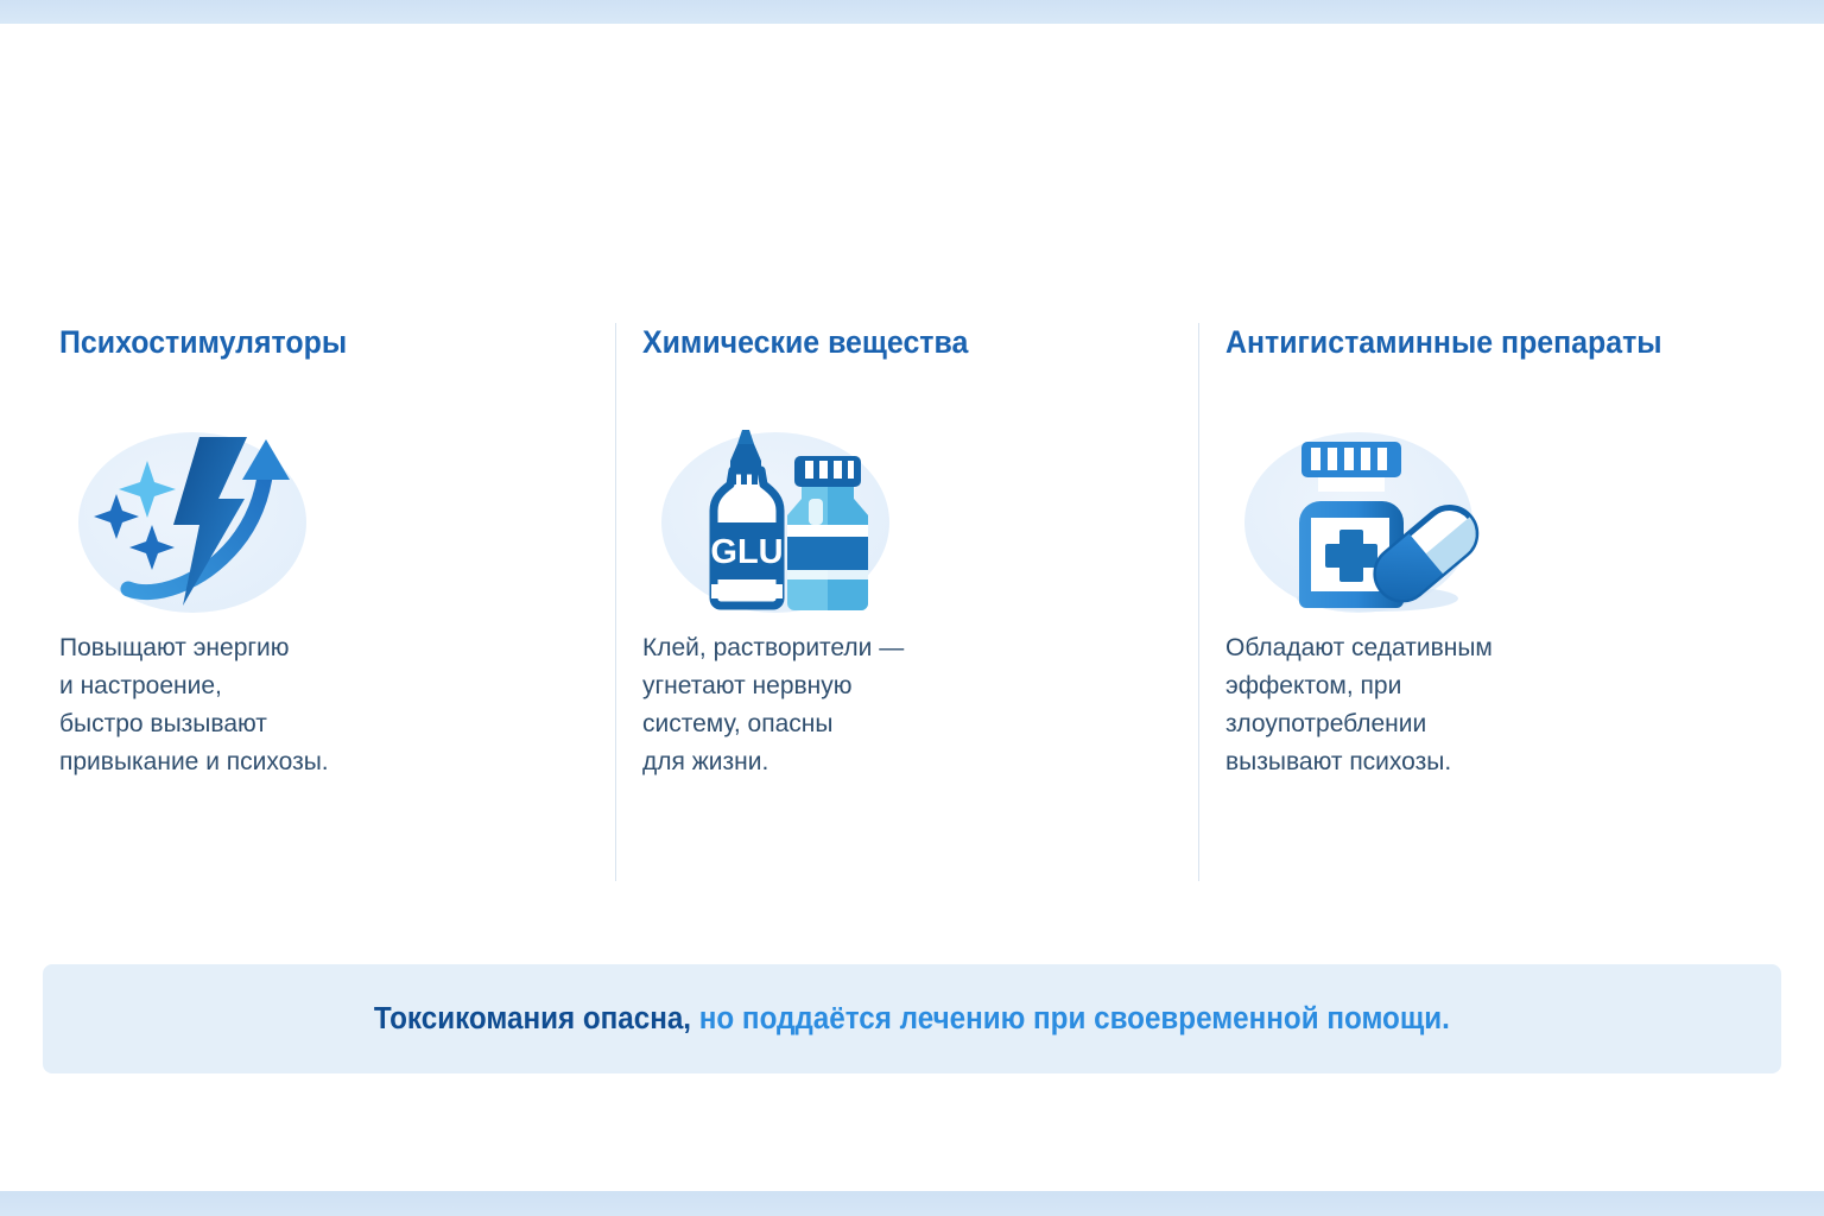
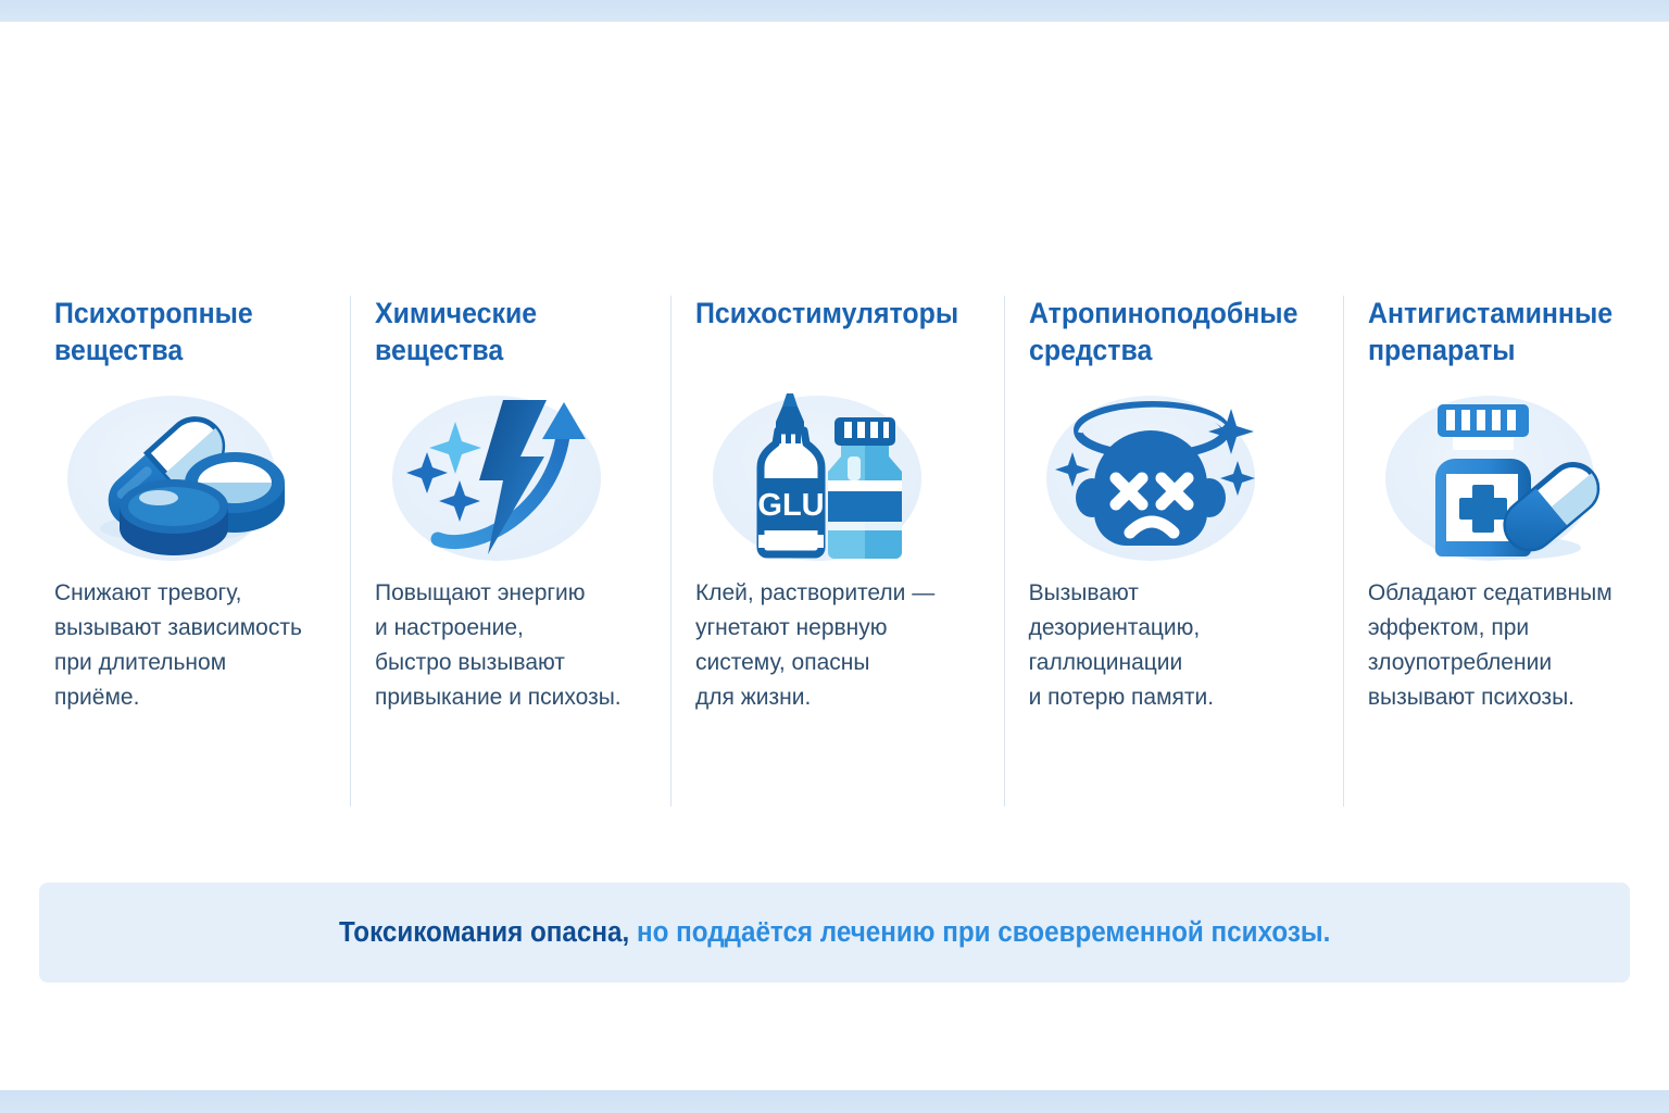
+ Психотропные вещества
+ Снижают тревогу,
+ вызывают зависимость
+ при длительном
+ приёме.
- Психостимуляторы
+ Химические вещества
  Повыщают энергию
  и настроение,
  быстро вызывают
  привыкание и психозы.
- Химические вещества
+ Психостимуляторы
  GLU
  Клей, растворители —
  угнетают нервную
  систему, опасны
  для жизни.
+ Атропиноподобные средства
+ Вызывают
+ дезориентацию,
+ галлюцинации
+ и потерю памяти.
  Антигистаминные препараты
  Обладают седативным
  эффектом, при
  злоупотреблении
  вызывают психозы.
- Токсикомания опасна, но поддаётся лечению при своевременной помощи.
+ Токсикомания опасна, но поддаётся лечению при своевременной психозы.
